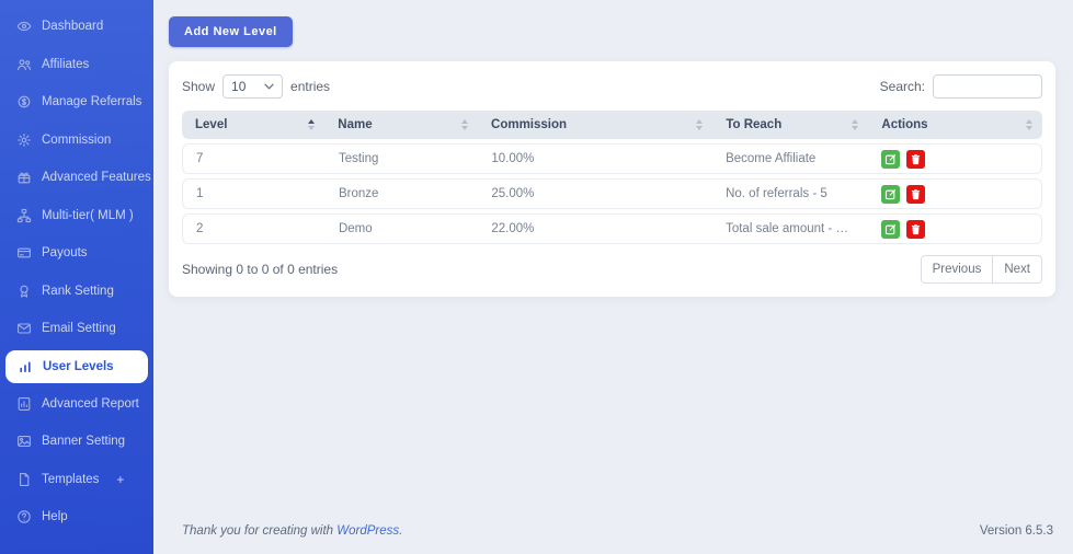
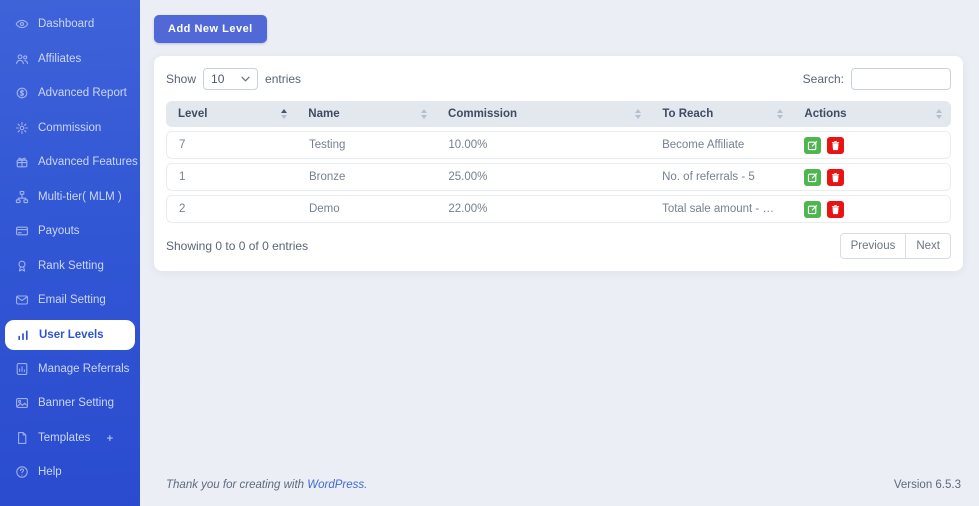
  Dashboard
  Affiliates
- Manage Referrals
+ Advanced Report
  Commission
  Advanced Features
  Multi-tier( MLM )
  Payouts
  Rank Setting
  Email Setting
  User Levels
- Advanced Report
+ Manage Referrals
  Banner Setting
  Templates
  +
  Help
  Add New Level
  Show
  10
  entries
  Search:
  Level
  Name
  Commission
  To Reach
  Actions
  7
  Testing
  10.00%
  Become Affiliate
  1
  Bronze
  25.00%
  No. of referrals - 5
  2
  Demo
  22.00%
  Total sale amount - $50,0
  Showing 0 to 0 of 0 entries
  Previous
  Next
  Thank you for creating with WordPress.
  Version 6.5.3
